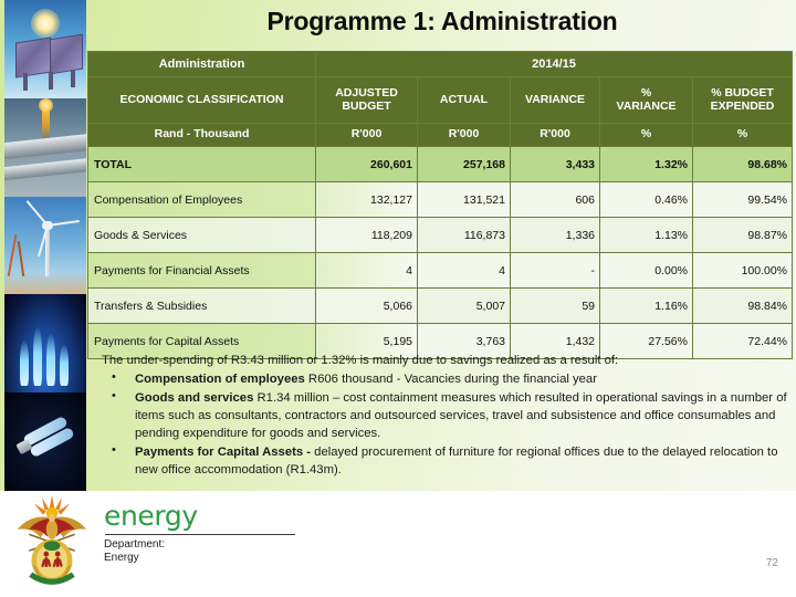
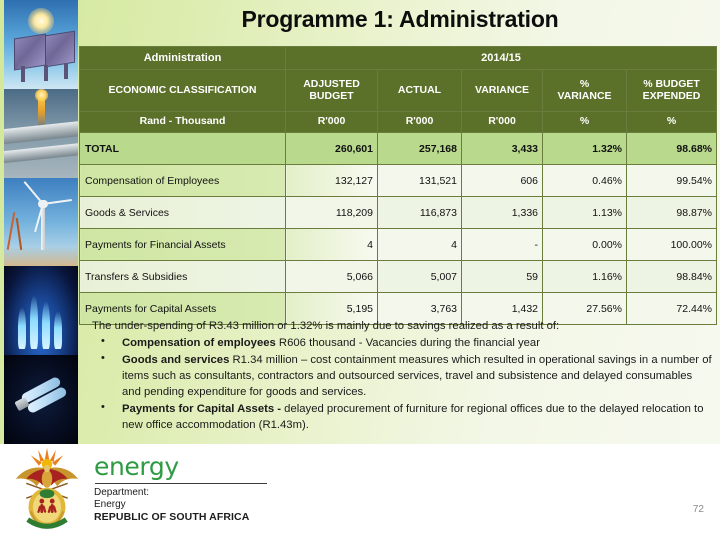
  Programme 1: Administration
  Administration	2014/15
  ECONOMIC CLASSIFICATION	ADJUSTED BUDGET	ACTUAL	VARIANCE	% VARIANCE	% BUDGET EXPENDED
  Rand - Thousand	R'000	R'000	R'000	%	%
  TOTAL	260,601	257,168	3,433	1.32%	98.68%
  Compensation of Employees	132,127	131,521	606	0.46%	99.54%
  Goods & Services	118,209	116,873	1,336	1.13%	98.87%
  Payments for Financial Assets	4	4	-	0.00%	100.00%
  Transfers & Subsidies	5,066	5,007	59	1.16%	98.84%
  Payments for Capital Assets	5,195	3,763	1,432	27.56%	72.44%
  The under-spending of R3.43 million or 1.32% is mainly due to savings realized as a result of:
  Compensation of employees R606 thousand - Vacancies during the financial year
- Goods and services R1.34 million – cost containment measures which resulted in operational savings in a number of items such as consultants, contractors and outsourced services, travel and subsistence and office consumables and pending expenditure for goods and services.
+ Goods and services R1.34 million – cost containment measures which resulted in operational savings in a number of items such as consultants, contractors and outsourced services, travel and subsistence and delayed consumables and pending expenditure for goods and services.
  Payments for Capital Assets - delayed procurement of furniture for regional offices due to the delayed relocation to new office accommodation (R1.43m).
  energy
  Department:
  Energy
+ REPUBLIC OF SOUTH AFRICA
  72
